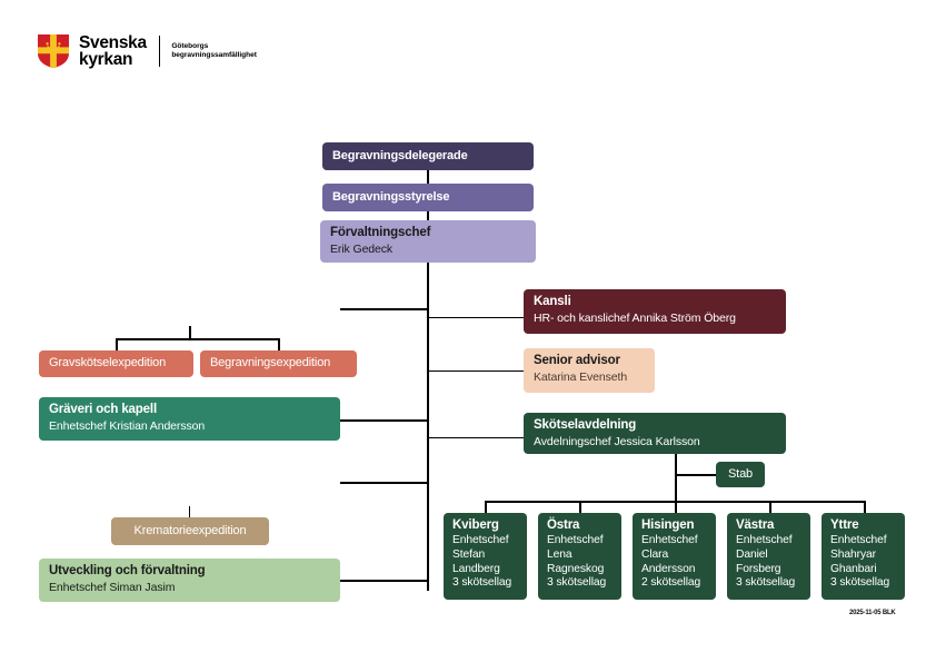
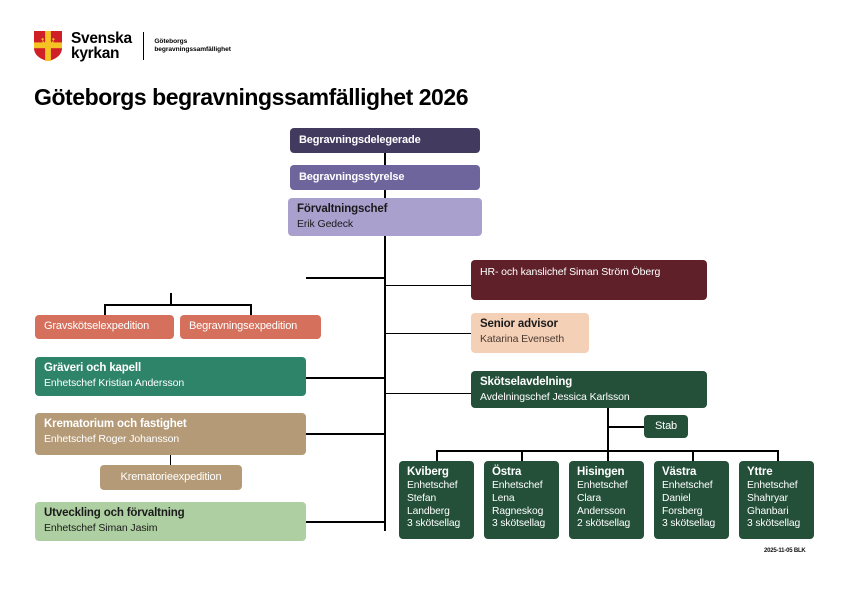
  Svenska
  kyrkan
+ Göteborgs begravningssamfällighet 2026
  Begravningsdelegerade
  Begravningsstyrelse
  Förvaltningschef
  Erik Gedeck
  Gravskötselexpedition
  Begravningsexpedition
  Gräveri och kapell
  Enhetschef Kristian Andersson
+ Krematorium och fastighet
+ Enhetschef Roger Johansson
  Krematorieexpedition
  Utveckling och förvaltning
  Enhetschef Siman Jasim
- Kansli
- HR- och kanslichef Annika Ström Öberg
+ HR- och kanslichef Siman Ström Öberg
  Senior advisor
  Katarina Evenseth
  Skötselavdelning
  Avdelningschef Jessica Karlsson
  Stab
  Kviberg
  Enhetschef
  Stefan
  Landberg
  3 skötsellag
  Östra
  Enhetschef
  Lena
  Ragneskog
  3 skötsellag
  Hisingen
  Enhetschef
  Clara
  Andersson
  2 skötsellag
  Västra
  Enhetschef
  Daniel
  Forsberg
  3 skötsellag
  Yttre
  Enhetschef
  Shahryar
  Ghanbari
  3 skötsellag
